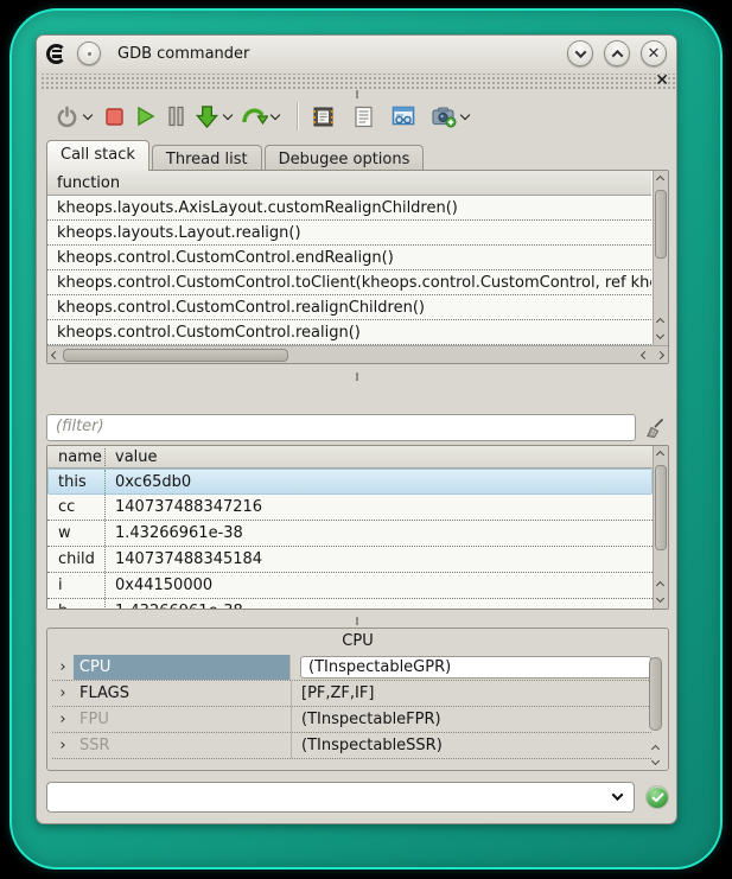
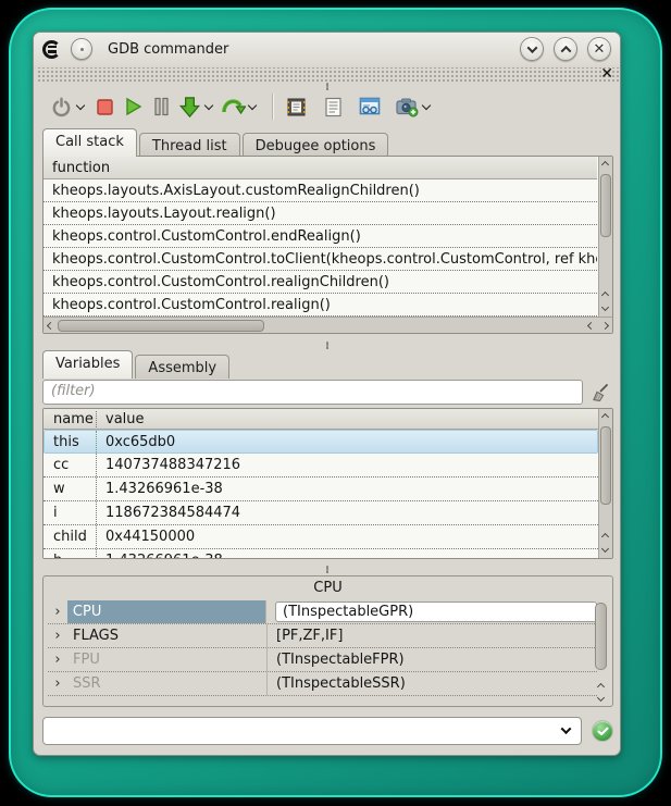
  GDB commander
  ✕
  ✕
  Call stack
  Thread list
  Debugee options
  function
  kheops.layouts.AxisLayout.customRealignChildren()
  kheops.layouts.Layout.realign()
  kheops.control.CustomControl.endRealign()
  kheops.control.CustomControl.toClient(kheops.control.CustomControl, ref kh
  kheops.control.CustomControl.realignChildren()
  kheops.control.CustomControl.realign()
+ Variables
+ Assembly
  (filter)
  name
  value
  this
  0xc65db0
  cc
  140737488347216
  w
  1.43266961e-38
- child
+ i
- 140737488345184
+ 118672384584474
- i
+ child
  0x44150000
  CPU
  ›
  CPU
  (TInspectableGPR)
  ›
  FLAGS
  [PF,ZF,IF]
  ›
  FPU
  (TInspectableFPR)
  ›
  SSR
  (TInspectableSSR)
